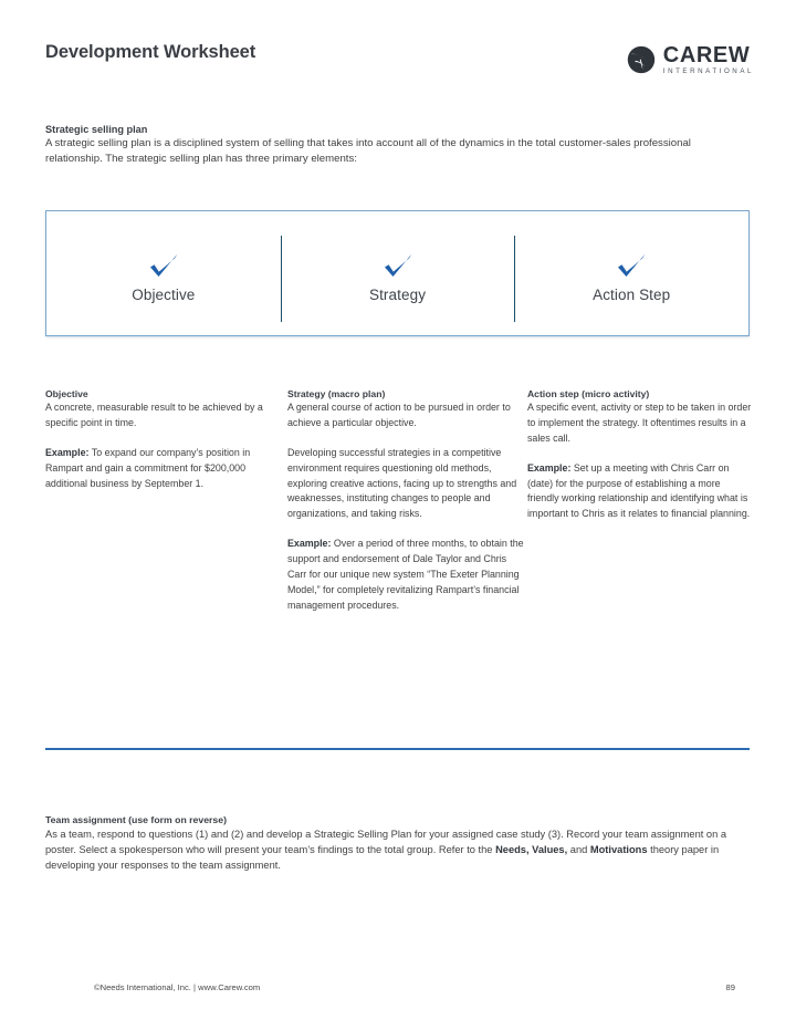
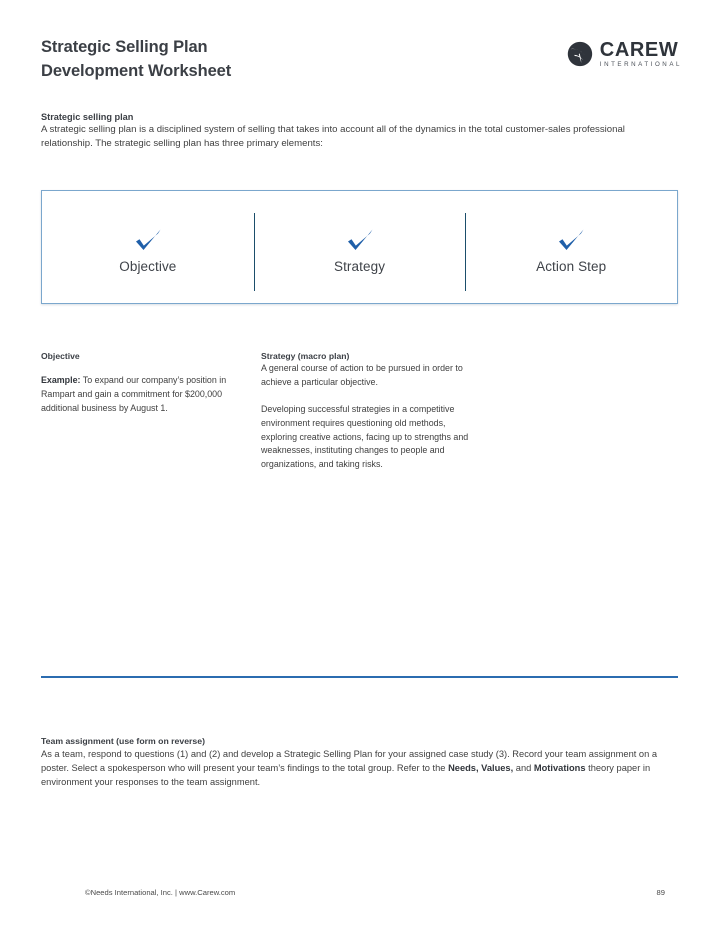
+ Strategic Selling Plan
  Development Worksheet
  CAREW
  Strategic selling plan
  A strategic selling plan is a disciplined system of selling that takes into account all of the dynamics in the total customer-sales professional relationship. The strategic selling plan has three primary elements:
  Objective
  Strategy
  Action Step
  Objective
- A concrete, measurable result to be achieved by a specific point in time.
- Example: To expand our company’s position in Rampart and gain a commitment for $200,000 additional business by September 1.
+ Example: To expand our company’s position in Rampart and gain a commitment for $200,000 additional business by August 1.
  Strategy (macro plan)
  A general course of action to be pursued in order to achieve a particular objective.
  Developing successful strategies in a competitive environment requires questioning old methods, exploring creative actions, facing up to strengths and weaknesses, instituting changes to people and organizations, and taking risks.
- Example: Over a period of three months, to obtain the support and endorsement of Dale Taylor and Chris Carr for our unique new system “The Exeter Planning Model,” for completely revitalizing Rampart’s financial management procedures.
- Action step (micro activity)
- A specific event, activity or step to be taken in order to implement the strategy. It oftentimes results in a sales call.
- Example: Set up a meeting with Chris Carr on (date) for the purpose of establishing a more friendly working relationship and identifying what is important to Chris as it relates to financial planning.
  Team assignment (use form on reverse)
- As a team, respond to questions (1) and (2) and develop a Strategic Selling Plan for your assigned case study (3). Record your team assignment on a poster. Select a spokesperson who will present your team’s findings to the total group. Refer to the Needs, Values, and Motivations theory paper in developing your responses to the team assignment.
+ As a team, respond to questions (1) and (2) and develop a Strategic Selling Plan for your assigned case study (3). Record your team assignment on a poster. Select a spokesperson who will present your team’s findings to the total group. Refer to the Needs, Values, and Motivations theory paper in environment your responses to the team assignment.
  ©Needs International, Inc. | www.Carew.com
  89
